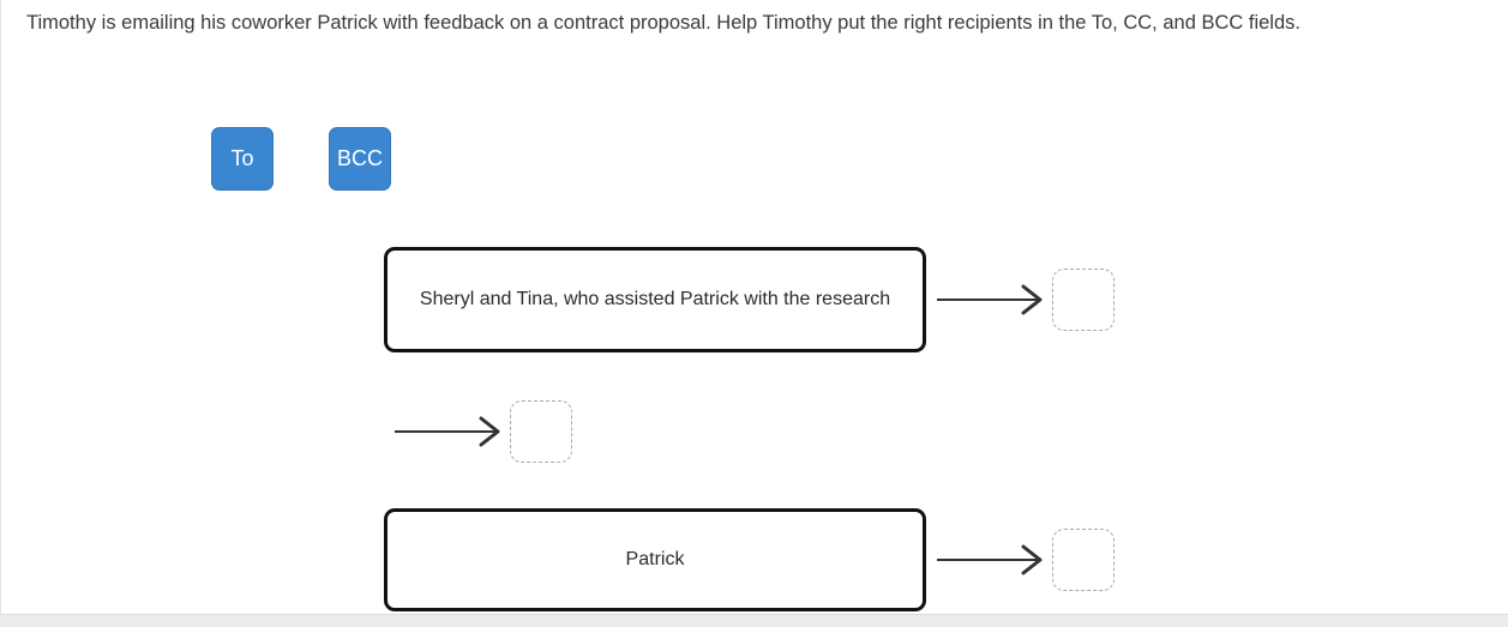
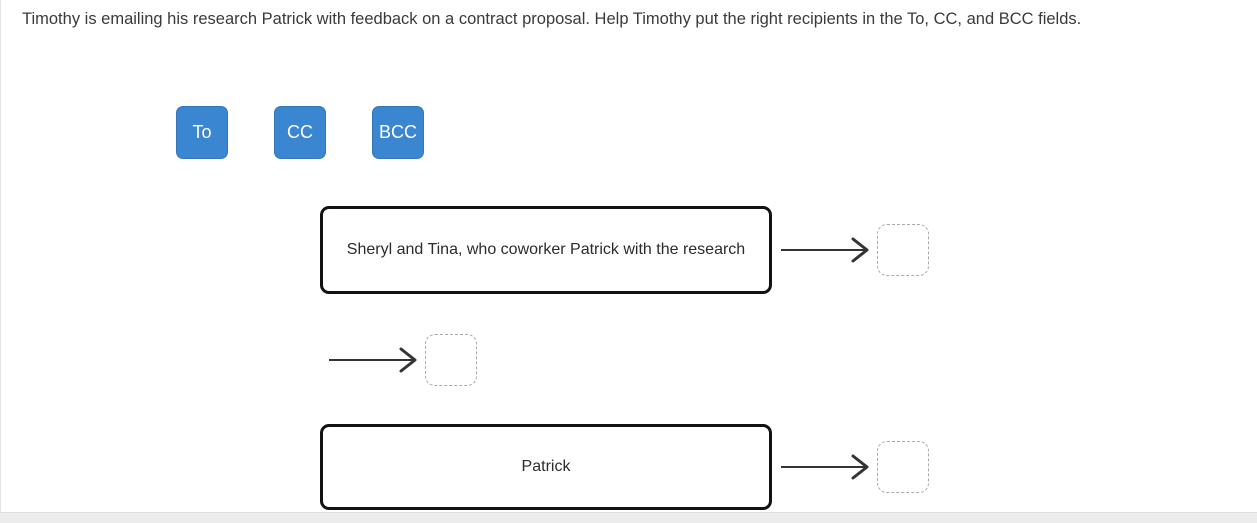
- Timothy is emailing his coworker Patrick with feedback on a contract proposal. Help Timothy put the right recipients in the To, CC, and BCC fields.
+ Timothy is emailing his research Patrick with feedback on a contract proposal. Help Timothy put the right recipients in the To, CC, and BCC fields.
  To
+ CC
  BCC
- Sheryl and Tina, who assisted Patrick with the research
+ Sheryl and Tina, who coworker Patrick with the research
  Patrick
